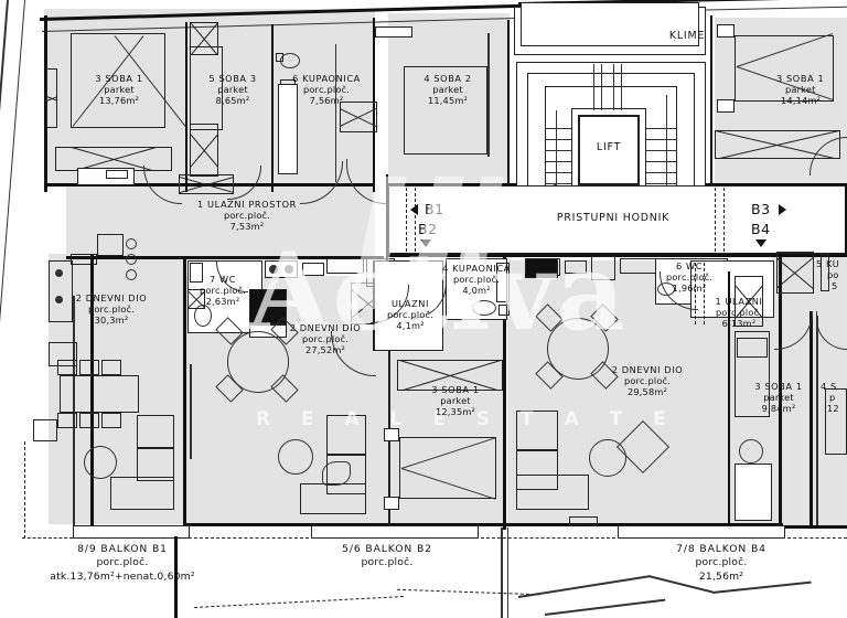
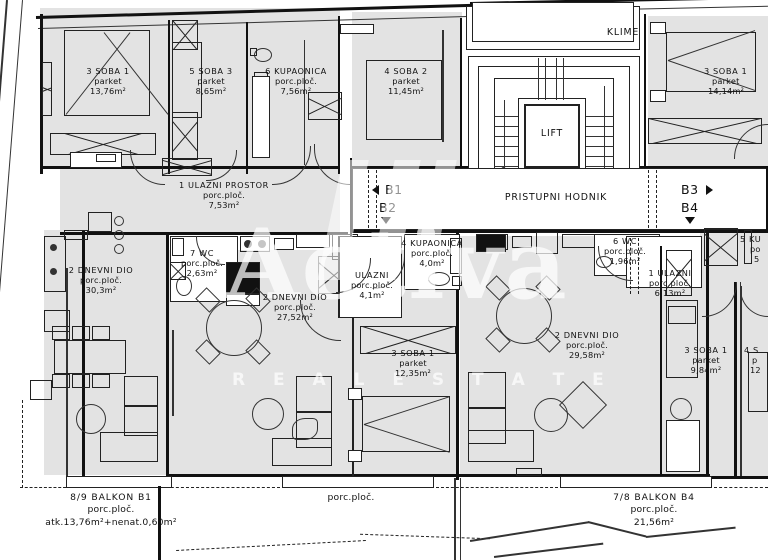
  KLIME
  LIFT
  PRISTUPNI HODNIK
  B1
  B2
  B3
  B4
  Activa
  R E A L E S T A T E
  3 SOBA 1
  parket
  13,76m²
  5 SOBA 3
  parket
  8,65m²
  6 KUPAONICA
  porc.ploč.
  7,56m²
  4 SOBA 2
  parket
  11,45m²
  3 SOBA 1
  parket
  14,14m²
  1 ULAZNI PROSTOR
  porc.ploč.
  7,53m²
  2 DNEVNI DIO
  porc.ploč.
  30,3m²
  7 WC
  porc.ploč.
  2,63m²
  2 DNEVNI DIO
  porc.ploč.
  27,52m²
  ULAZNI
  porc.ploč.
  4,1m²
  4 KUPAONICA
  porc.ploč.
  4,0m²
  3 SOBA 1
  parket
  12,35m²
  2 DNEVNI DIO
  porc.ploč.
  29,58m²
  6 WC
  porc.ploč.
  1,96m²
  1 ULAZNI
  porc.ploč.
  6,13m²
  3 SOBA 1
  parket
  9,84m²
  4 S
  p
  12
  5 KU
  po
  5
  8/9 BALKON B1
  porc.ploč.
  atk.13,76m²+nenat.0,60m²
- 5/6 BALKON B2
  porc.ploč.
  7/8 BALKON B4
  porc.ploč.
  21,56m²
